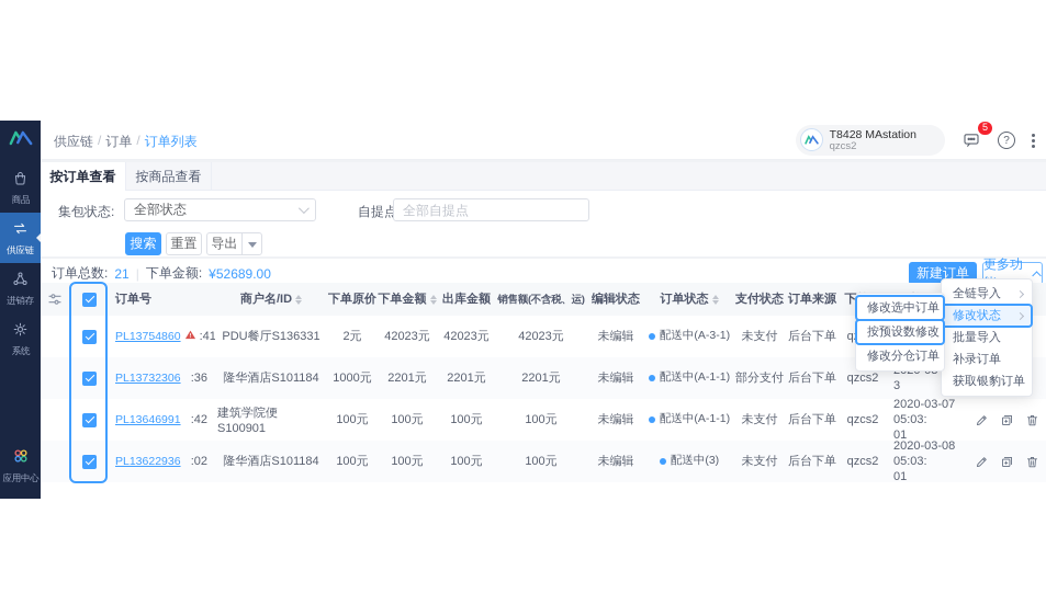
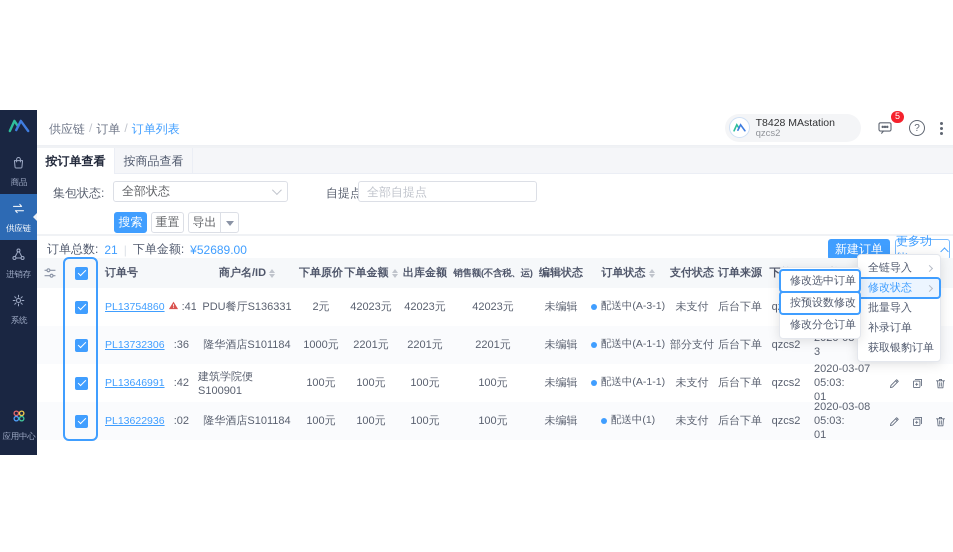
  商品
  供应链
  进销存
  系统
  应用中心
  供应链
  /
  订单
  /
  订单列表
  T8428 MAstation
  qzcs2
  5
  ?
  按订单查看
  按商品查看
  集包状态:
  全部状态
  自提点
  全部自提点
  搜索
  重置
  导出
  订单总数:
  21
  |
  下单金额:
  ¥52689.00
  新建订单
  更多功
  订单号
  商户名/ID
  下单原价
  下单金额
  出库金额
  销售额(不含税、运)
  编辑状态
  订单状态
  支付状态
  订单来源
  PL13754860
  :41
  PDU餐厅S136331
  2元
  42023元
  42023元
  42023元
  未编辑
  配送中(A-3-1)
  未支付
  后台下单
  PL13732306
  :36
  隆华酒店S101184
  1000元
  2201元
  2201元
  2201元
  未编辑
  配送中(A-1-1)
  部分支付
  后台下单
  qzcs2
  3
  PL13646991
  :42
  建筑学院便S100901
  100元
  100元
  100元
  100元
  未编辑
  配送中(A-1-1)
  未支付
  后台下单
  qzcs2
  2020-03-07 05:03:
  01
  PL13622936
  :02
  隆华酒店S101184
  100元
  100元
  100元
  100元
  未编辑
- 配送中(3)
+ 配送中(1)
  未支付
  后台下单
  qzcs2
  2020-03-08 05:03:
  01
  全链导入
  修改状态
  批量导入
  补录订单
  获取银豹订单
  修改选中订单
  按预设数修改
  修改分仓订单
